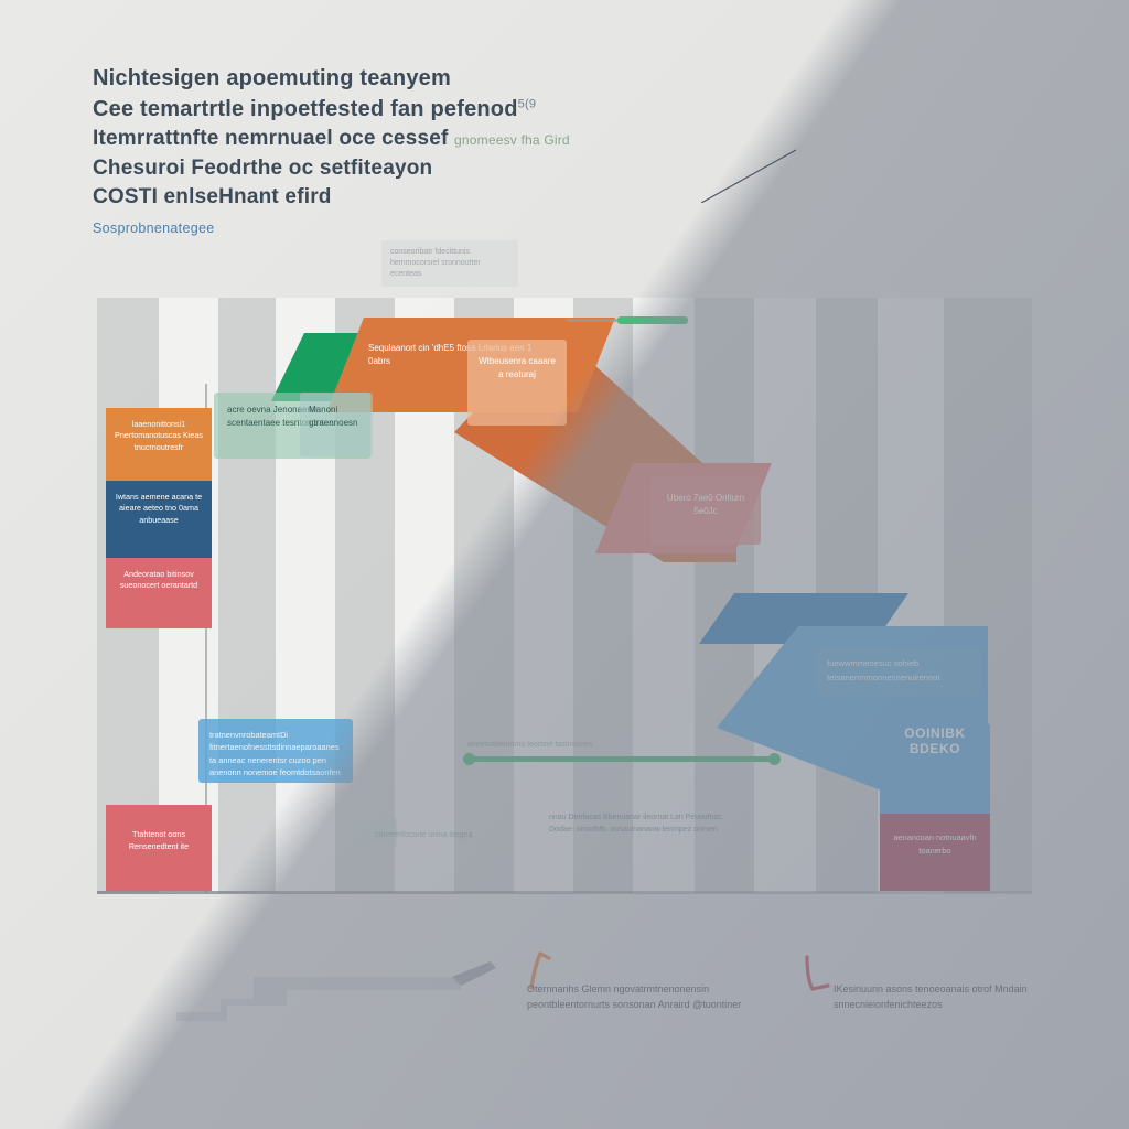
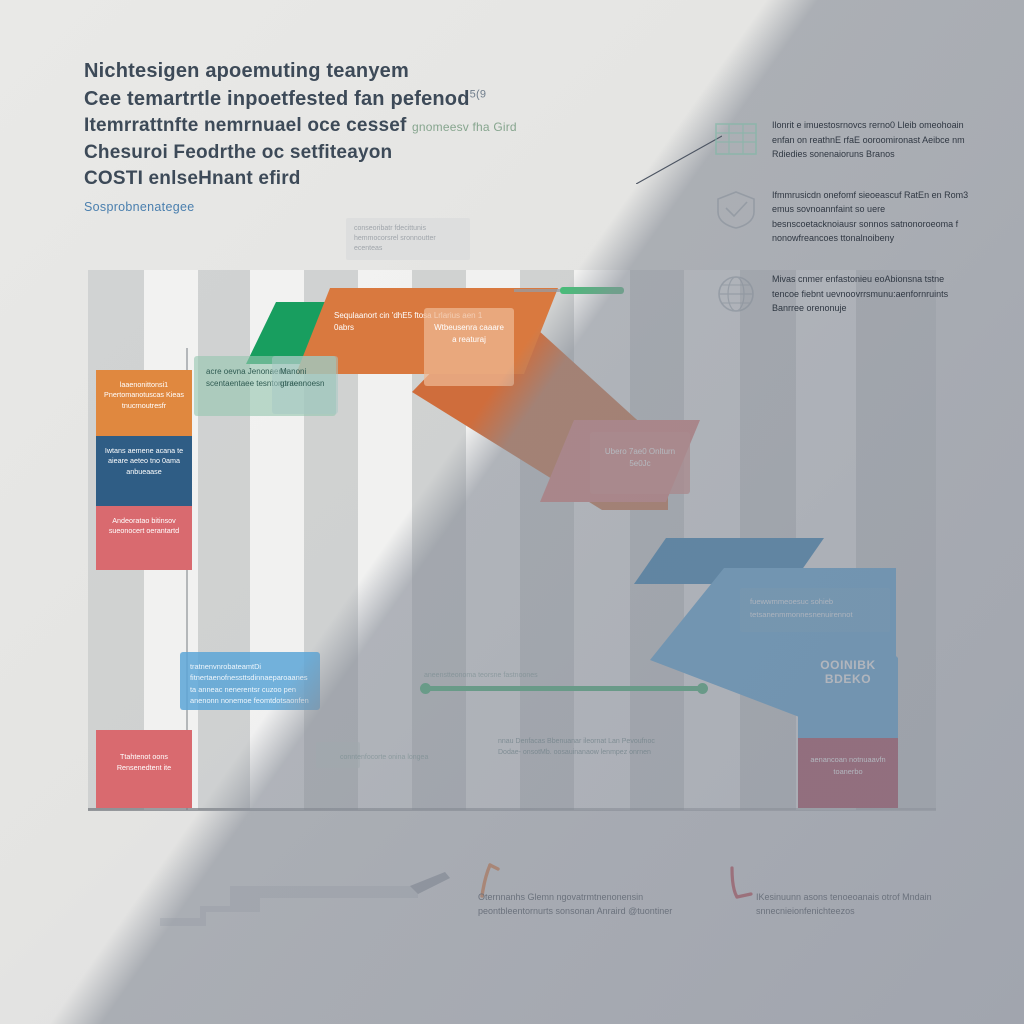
+ Ilonrit e imuestosrnovcs rerno0 Lleib omeohoain enfan on reathnE rfaE ooroomironast Aeibce nm Rdiedies sonenaioruns Branos
+ Ifmmrusicdn onefomf sieoeascuf RatEn en Rom3 emus sovnoannfaint so uere besnscoetacknoiausr sonnos satnonoroeoma f nonowfreancoes ttonalnoibeny
+ Mivas cnmer enfastonieu eoAbionsna tstne tencoe fiebnt uevnoovrrsmunu:aenfornruints Banrree orenonuje
